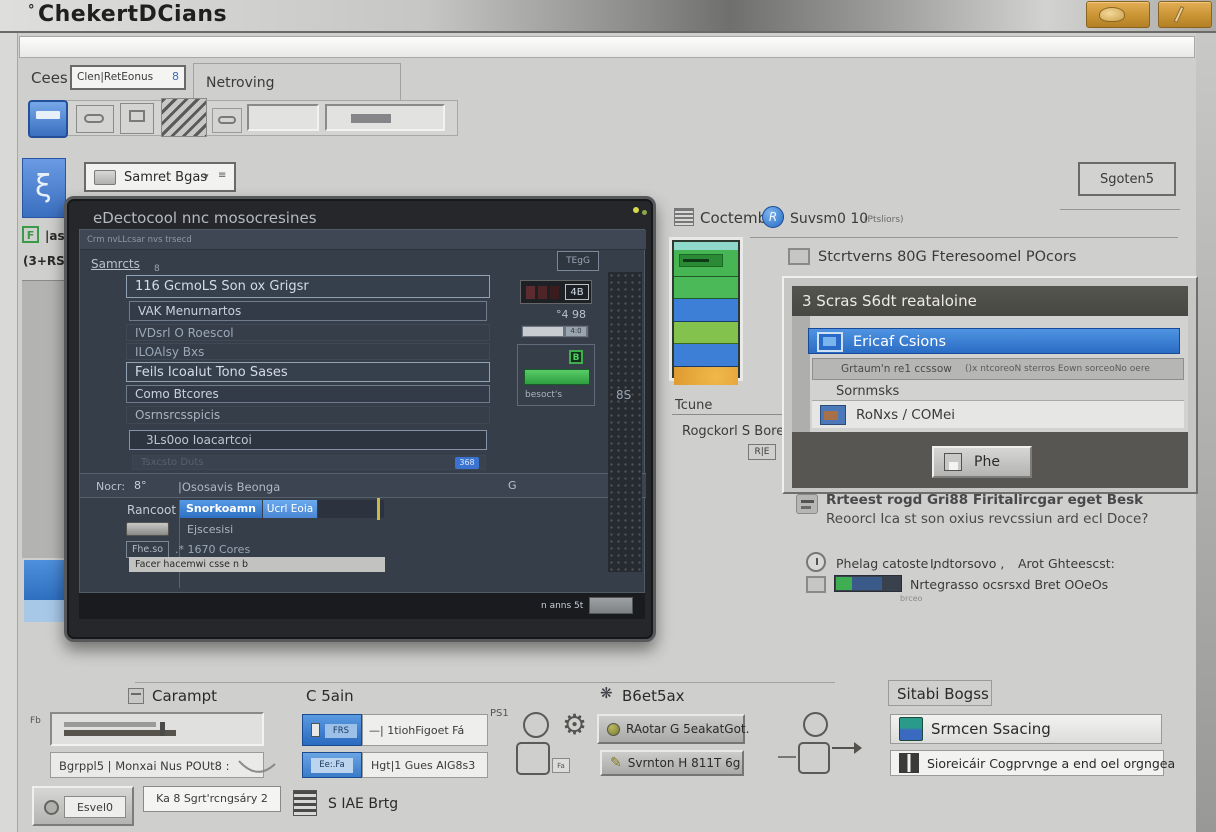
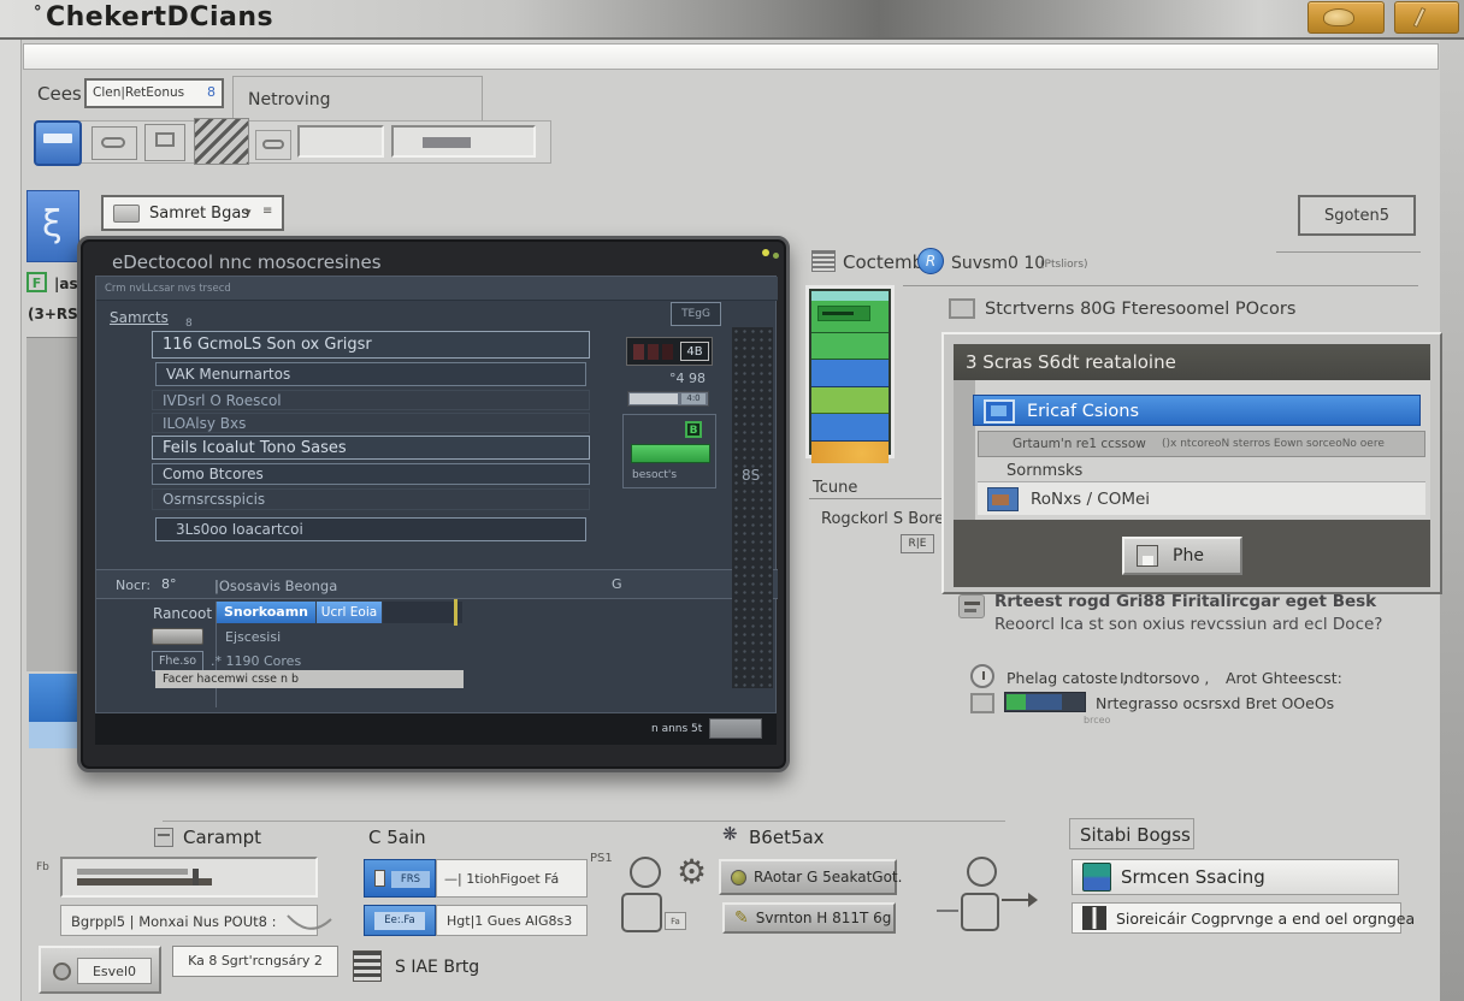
  °
  ChekertDCians
  Cees
  Clen|RetEonus
  8
  Netroving
  Samret Bgas
  ▾
  ≡
  ξ
  F
  |as
  (3+RS
  eDectocool nnc mosocresines
  Crm nvLLcsar nvs trsecd
  Samrcts
  8
  116 GcmoLS Son ox Grigsr
  VAK Menurnartos
  IVDsrl O Roescol
  ILOAlsy Bxs
  Feils Icoalut Tono Sases
  Como Btcores
  Osrnsrcsspicis
  3Ls0oo Ioacartcoi
- Tsxcsto Duts
- 368
  Nocr:
  8°
  |Ososavis Beonga
  G
  Rancoot
  Fhe.so
  Snorkoamn
  Ucrl Eoia
  Ejscesisi
- .* 1670 Cores
+ .* 1190 Cores
  Facer hacemwi csse n b
  TEgG
  4B
  °4 98
  4:0
  B
  besoct's
  8S
  n anns 5t
  Coctem
  R
  Suvsm0 10
  (Ptsliors)
  Stcrtverns 80G Fteresoomel POcors
  Tcune
  Rogckorl S Bore
  R|E
  3 Scras S6dt reataloine
  Ericaf Csions
  Grtaum'n re1 ccssow
  ()x ntcoreoN sterros Eown sorceoNo oere
  Sornmsks
  RoNxs / COMei
  Phe
  Rrteest rogd Gri88 Firitalircgar eget Besk
  Reoorcl Ica st son oxius revcssiun ard ecl Doce?
  Phelag catoste ,
  Indtorsovo ,
  Arot Ghteescst:
  Nrtegrasso ocsrsxd Bret OOeOs
  brceo
  Sgoten5
  Carampt
  Fb
  Bgrppl5 | Monxai Nus POUt8 :
  Esvel0
  Ka 8 Sgrt'rcngsáry 2
  C 5ain
  FRS
  —| 1tiohFigoet Fá
  Ee:.Fa
  Hgt|1 Gues AIG8s3
  PS1
  S IAE Brtg
  ❋
  B6et5ax
  Fa
  ⚙
  RAotar G 5eakatGot.
  ✎
  Svrnton H 811T 6g
  Sitabi Bogss
  Srmcen Ssacing
  Sioreicáir Cogprvnge a end oel orgngea
